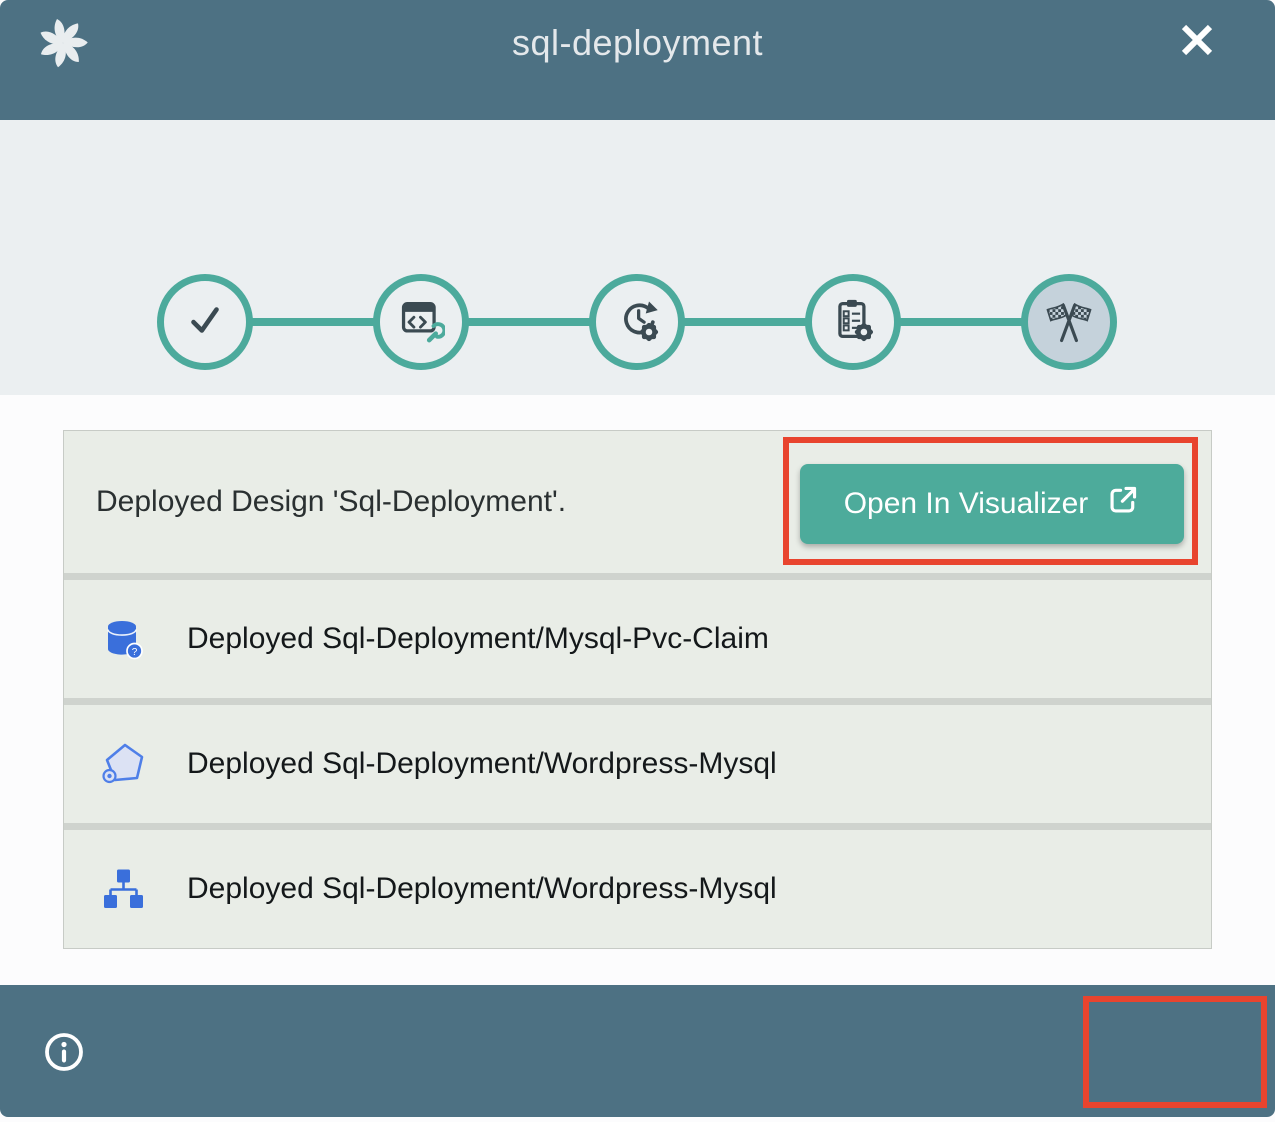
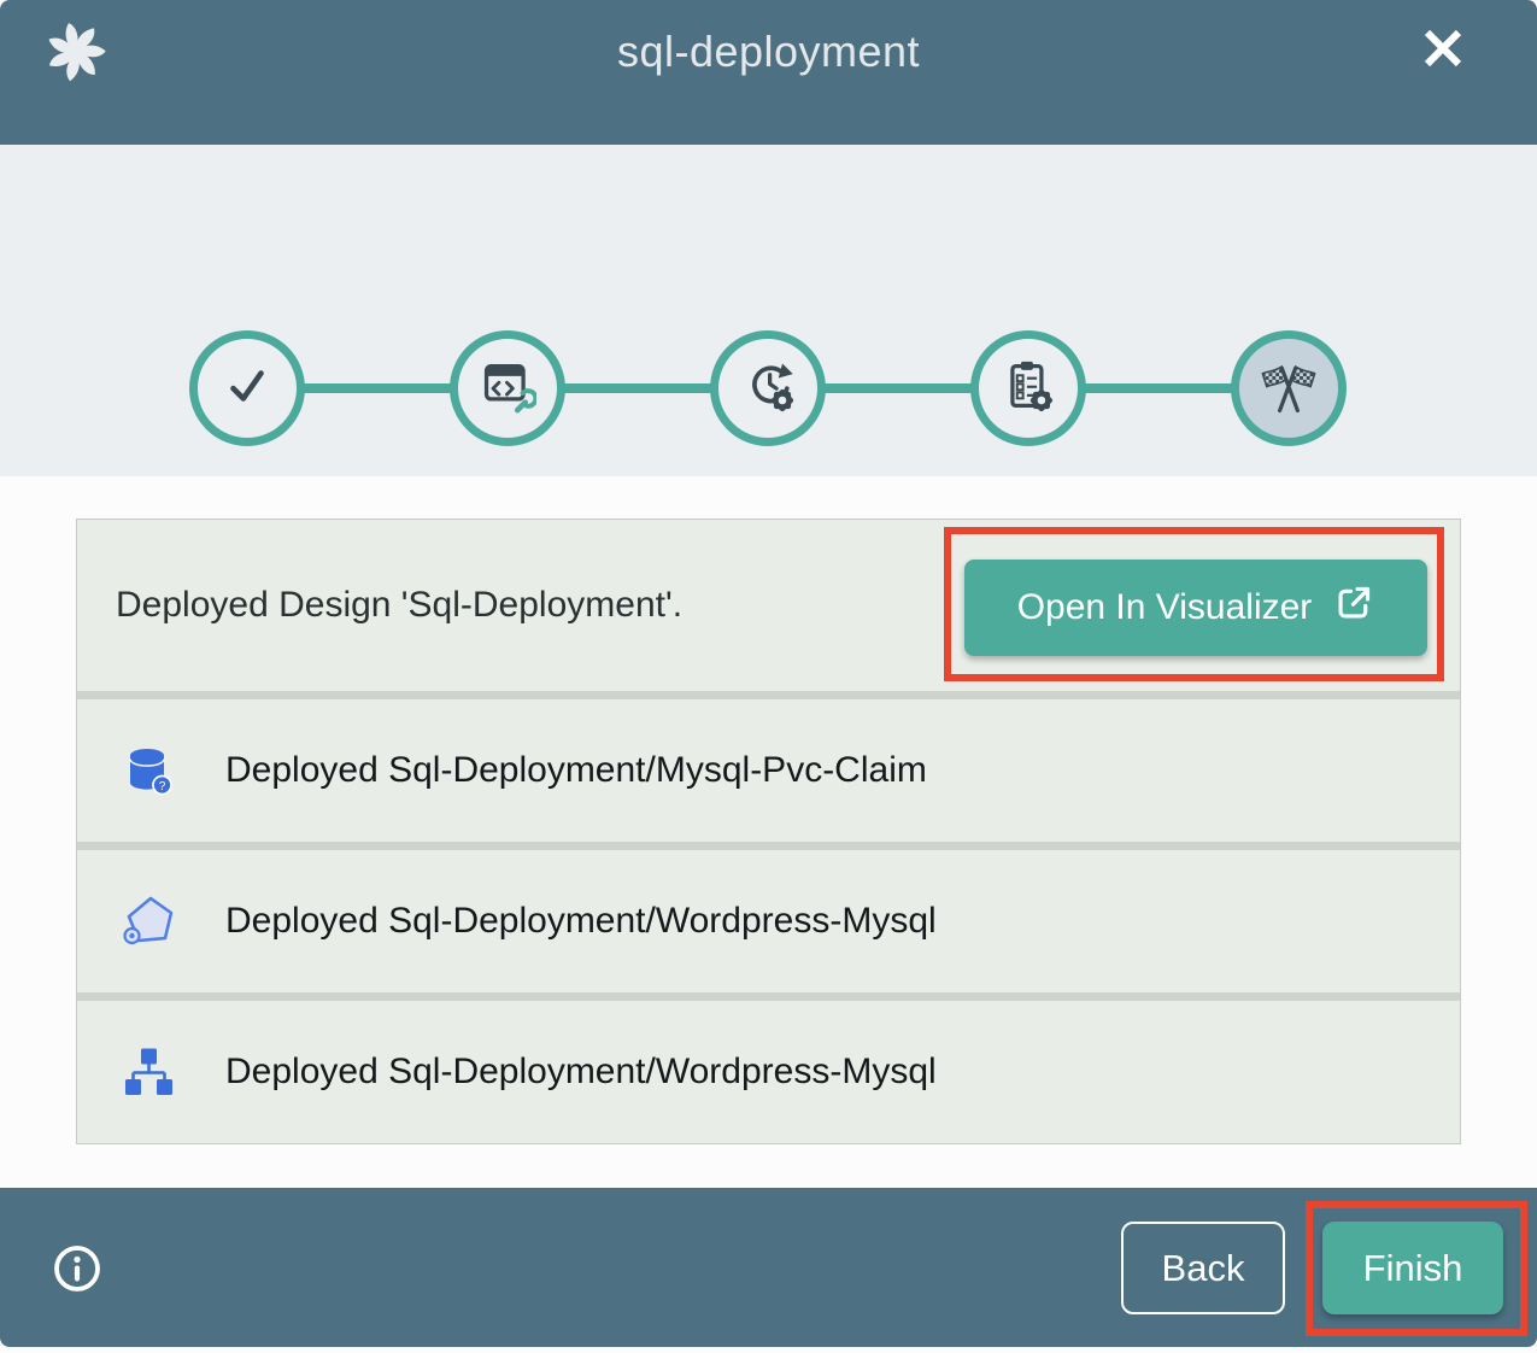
  sql-deployment
  Deployed Design 'Sql-Deployment'.
  Open In Visualizer
  ?
  Deployed Sql-Deployment/Mysql-Pvc-Claim
  Deployed Sql-Deployment/Wordpress-Mysql
  Deployed Sql-Deployment/Wordpress-Mysql
+ Back
+ Finish
